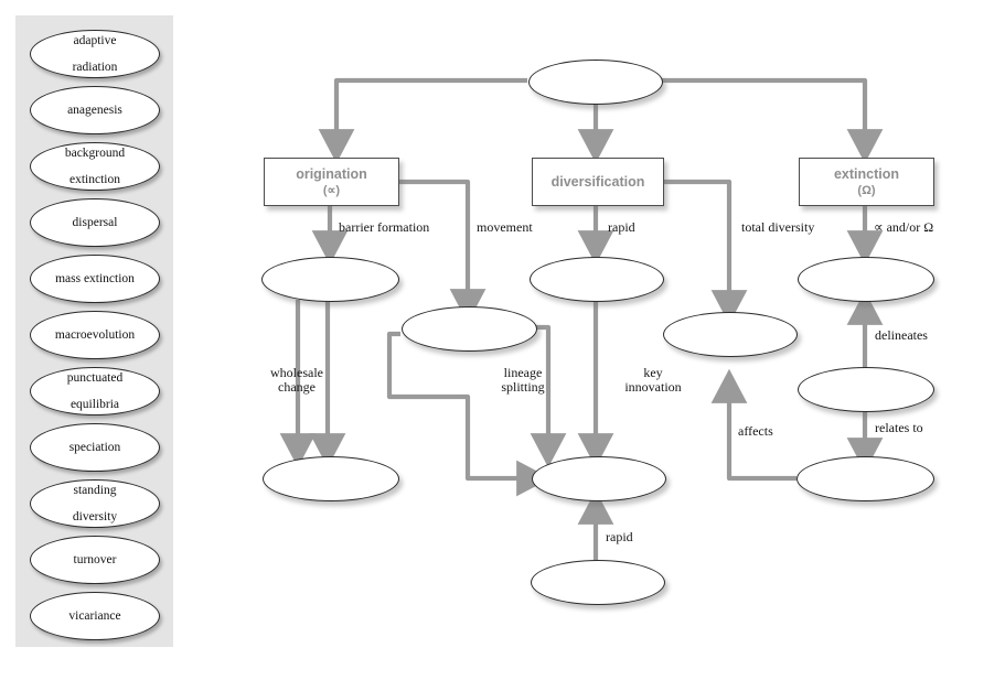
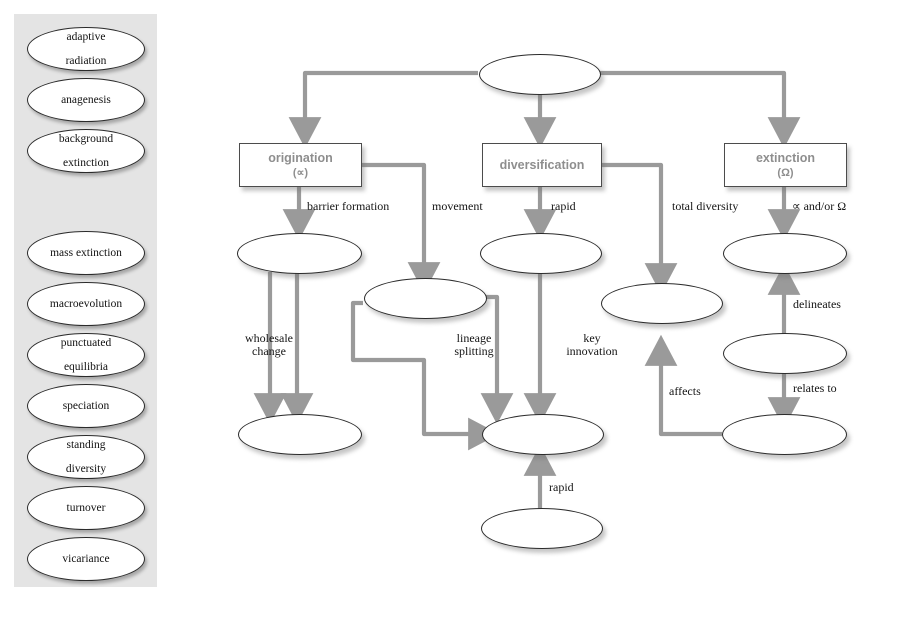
  adaptive
  radiation
  anagenesis
  background
  extinction
- dispersal
  mass extinction
  macroevolution
  punctuated
  equilibria
  speciation
  standing
  diversity
  turnover
  vicariance
  origination
  (∝)
  diversification
  extinction
  (Ω)
  barrier formation
  movement
  rapid
  total diversity
  ∝ and/or Ω
  wholesale
  change
  lineage
  splitting
  key
  innovation
  delineates
  affects
  relates to
  rapid
